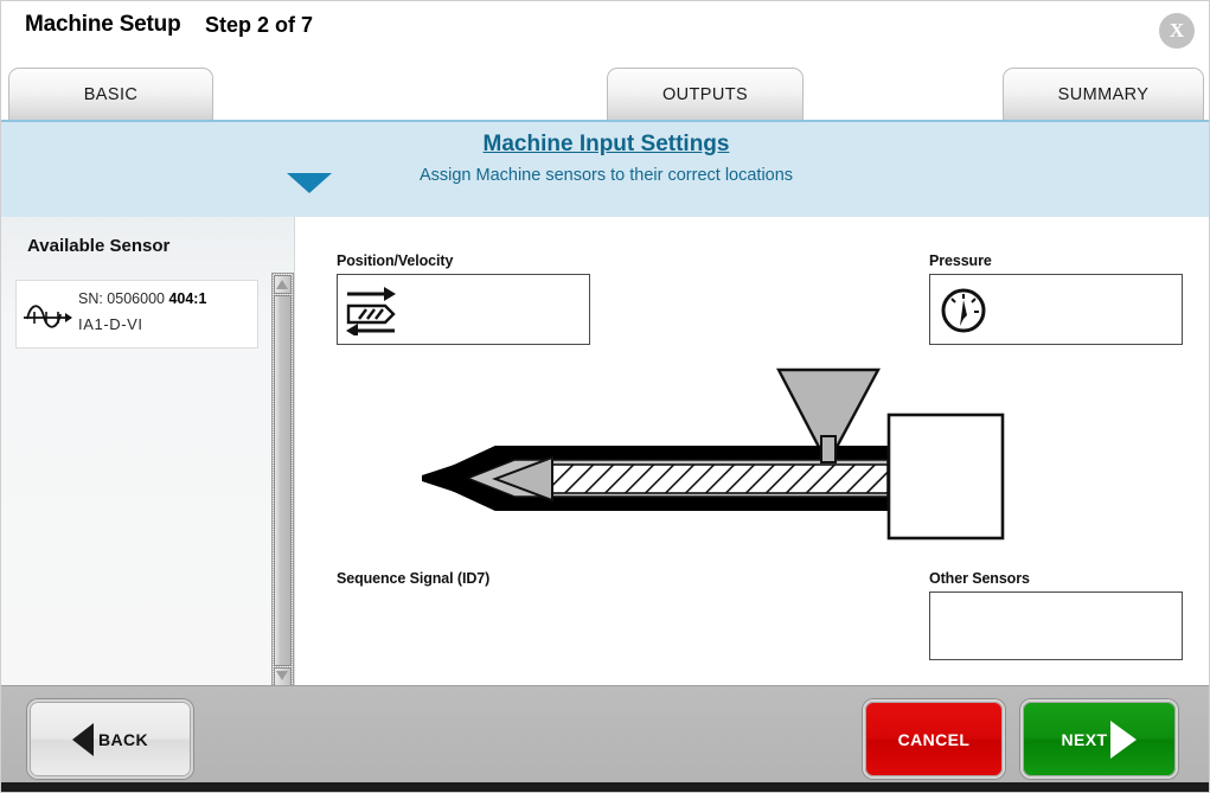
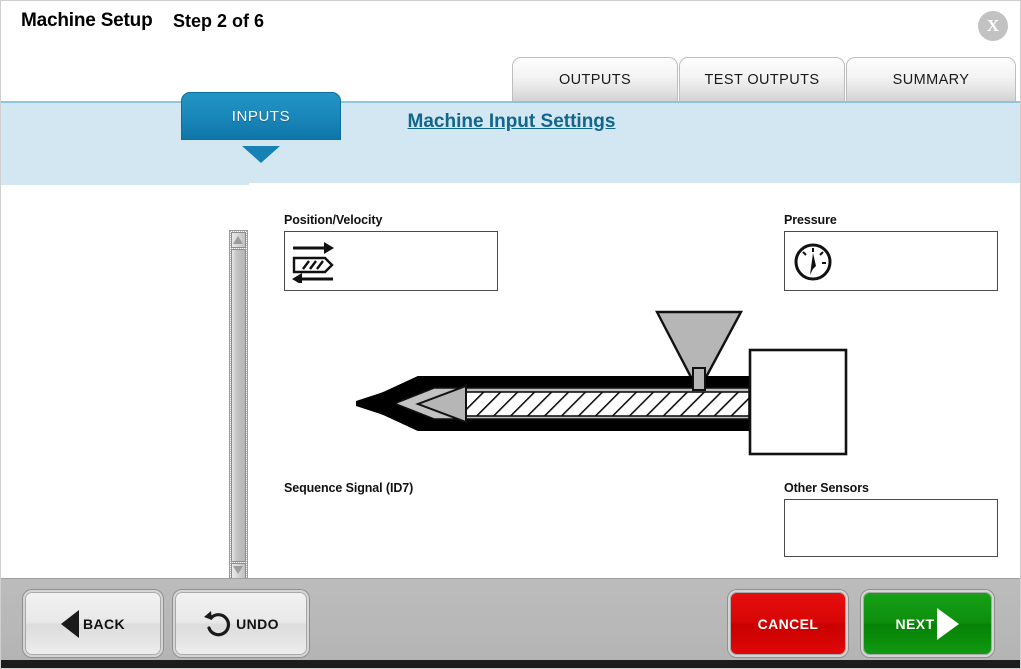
  Machine Setup
- Step 2 of 7
+ Step 2 of 6
  X
- BASIC
  OUTPUTS
+ TEST OUTPUTS
  SUMMARY
+ INPUTS
  Machine Input Settings
- Assign Machine sensors to their correct locations
- Available Sensor
- SN: 0506000 404:1
- IA1-D-VI
  Position/Velocity
  Pressure
  Sequence Signal (ID7)
  Other Sensors
  BACK
+ UNDO
  CANCEL
  NEXT
